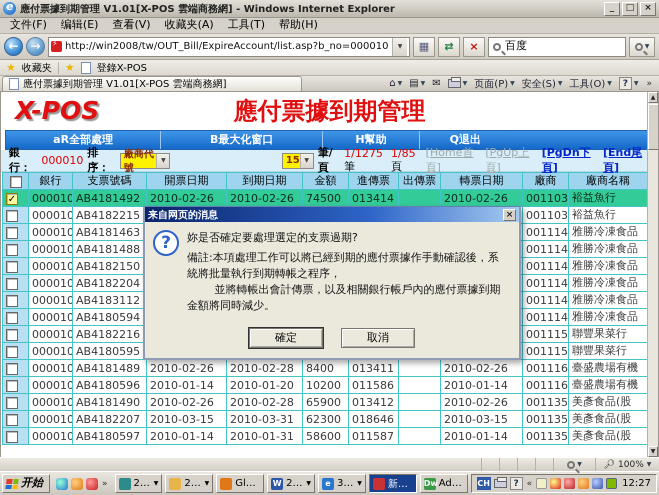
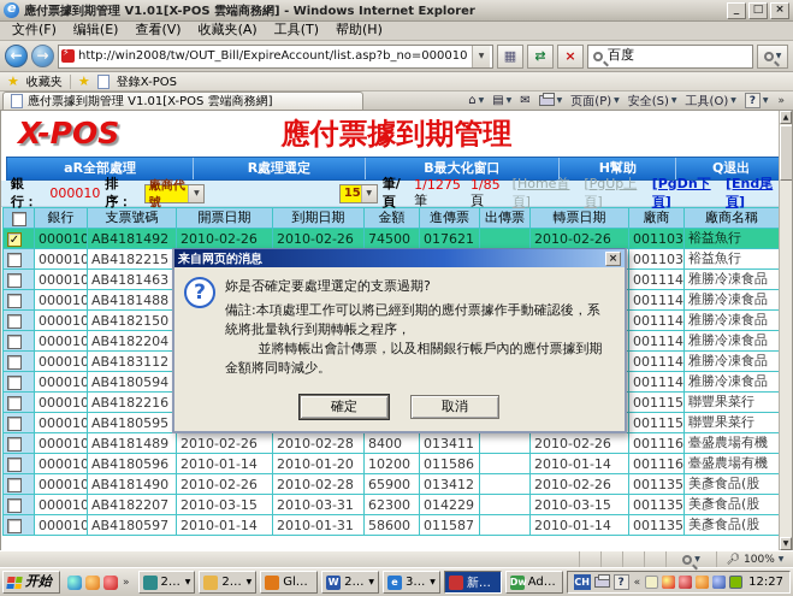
  應付票據到期管理 V1.01[X-POS 雲端商務網] - Windows Internet Explorer
  _
  □
  ×
  文件(F)
  编辑(E)
  查看(V)
  收藏夹(A)
  工具(T)
  帮助(H)
  ←
  →
  http://win2008/tw/OUT_Bill/ExpireAccount/list.asp?b_no=000010
  ▦
  ⇄
  ×
  百度
  ★
  收藏夹
  ★
  登錄X-POS
  應付票據到期管理 V1.01[X-POS 雲端商務網]
  ⌂
  ▤
  ✉
  页面(P)
  安全(S)
  工具(O)
  ?
  »
  X-POS
  應付票據到期管理
  aR全部處理
+ R處理選定
  B最大化窗口
  H幫助
  Q退出
  銀行：
  000010
  排序：
  廠商代號
  15
  筆/頁
  1/1275筆
  1/85頁
  [Home首頁]
  [PgUp上頁]
  [PgDn下頁]
  [End尾頁]
  	銀行	支票號碼	開票日期	到期日期	金額	進傳票	出傳票	轉票日期	廠商	廠商名稱
- ✓	000010	AB4181492	2010-02-26	2010-02-26	74500	013414		2010-02-26	001103	裕益魚行
+ ✓	000010	AB4181492	2010-02-26	2010-02-26	74500	017621		2010-02-26	001103	裕益魚行
  	000010	AB4182215							001103	裕益魚行
  	000010	AB4181463							001114	雅勝冷凍食品
  	000010	AB4181488							001114	雅勝冷凍食品
  	000010	AB4182150							001114	雅勝冷凍食品
  	000010	AB4182204							001114	雅勝冷凍食品
  	000010	AB4183112							001114	雅勝冷凍食品
  	000010	AB4181489	2010-02-26	2010-02-28	8400	013411		2010-02-26	001116	臺盛農場有機
  	000010	AB4180596	2010-01-14	2010-01-20	10200	011586		2010-01-14	001116	臺盛農場有機
  	000010	AB4181490	2010-02-26	2010-02-28	65900	013412		2010-02-26	001135	美彥食品(股
- 	000010	AB4182207	2010-03-15	2010-03-31	62300	018646		2010-03-15	001135	美彥食品(股
+ 	000010	AB4182207	2010-03-15	2010-03-31	62300	014229		2010-03-15	001135	美彥食品(股
  	000010	AB4180597	2010-01-14	2010-01-31	58600	011587		2010-01-14	001135	美彥食品(股
  来自网页的消息
  ×
  ?
  妳是否確定要處理選定的支票過期?
  備註:本項處理工作可以將已經到期的應付票據作手動確認後，系統將批量執行到期轉帳之程序，
  並將轉帳出會計傳票，以及相關銀行帳戶內的應付票據到期金額將同時減少。
  確定
  取消
  🔎︎
  100%
  开始
  »
  W
  e
  新浪U
  Dw
  CH
  ?
  «
  12:27
